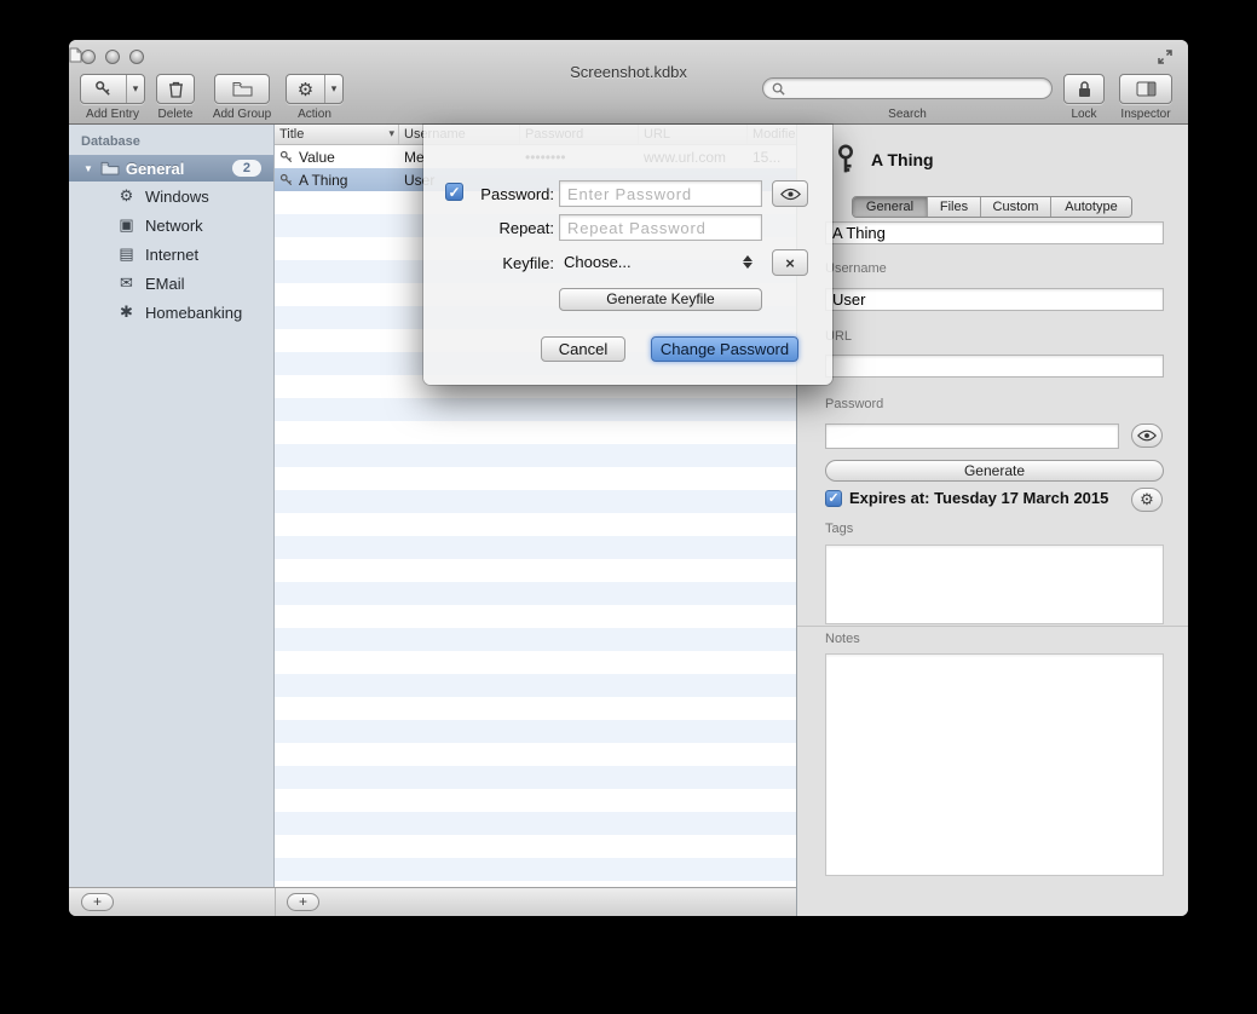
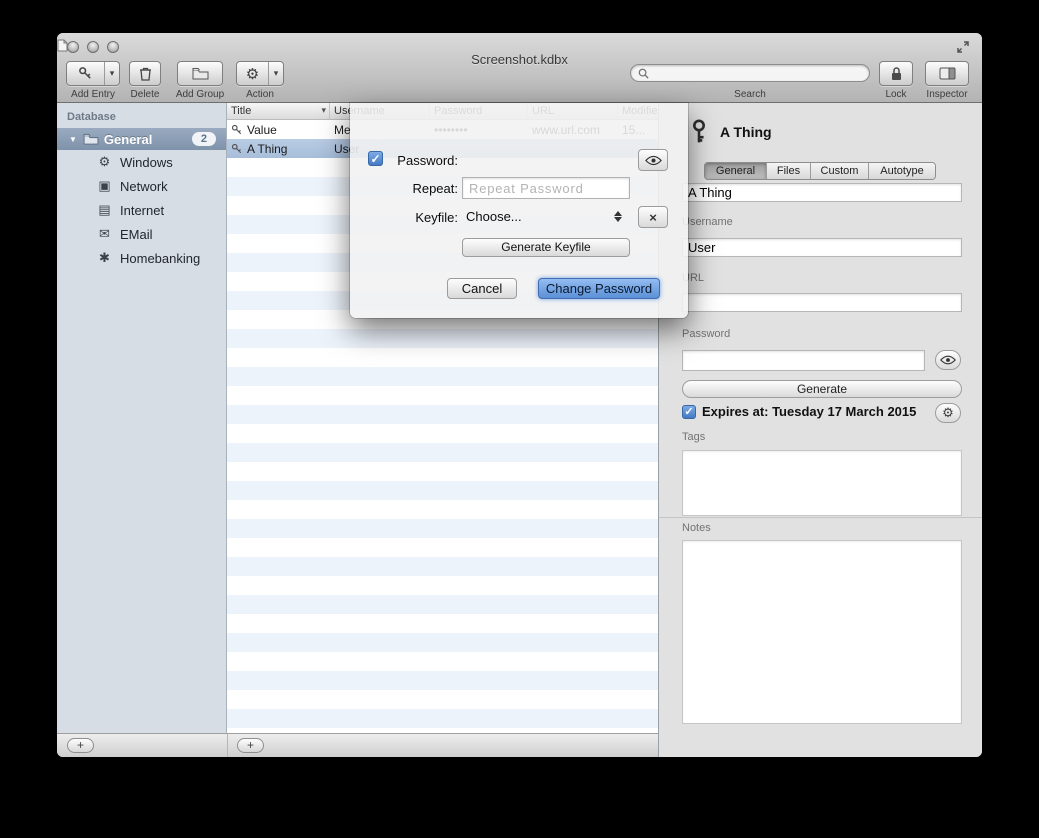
  Screenshot.kdbx
  ▾
  Add Entry
  Delete
  Add Group
  ⚙
  ▾
  Action
  Search
  Lock
  Inspector
  Database
  ▼
  General
  2
  ⚙
  Windows
  ▣
  Network
  ▤
  Internet
  ✉
  EMail
  ✱
  Homebanking
  Title
  ▾
  Username
  Password
  URL
  Value
  Me
  ••••••••
  www.url.com
  15...
  A Thing
  User
  +
  +
  A Thing
  General
  Files
  Custom
  Autotype
  A Thing
  Username
  User
  URL
  Password
  Generate
  ✓
  Expires at: Tuesday 17 March 2015
  ⚙
  Tags
  Notes
  ✓
  Password:
- Enter Password
  Repeat:
  Repeat Password
  Keyfile:
  Choose...
  ×
  Generate Keyfile
  Cancel
  Change Password
